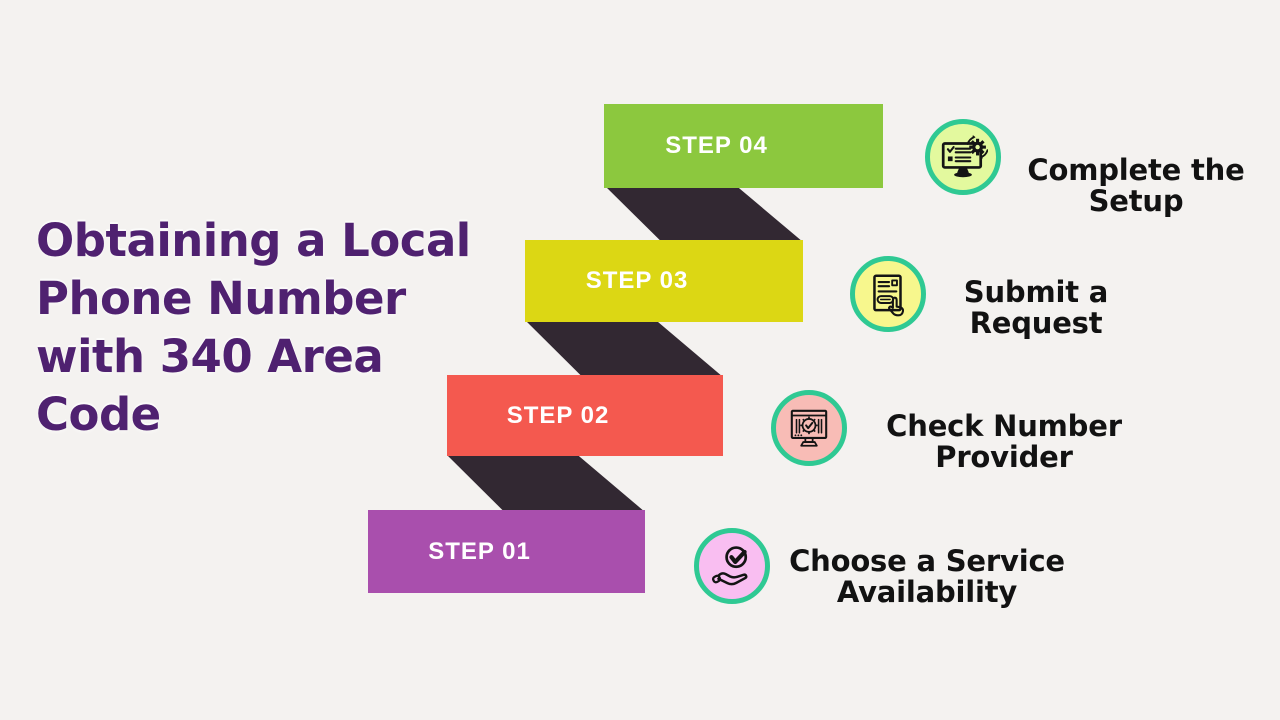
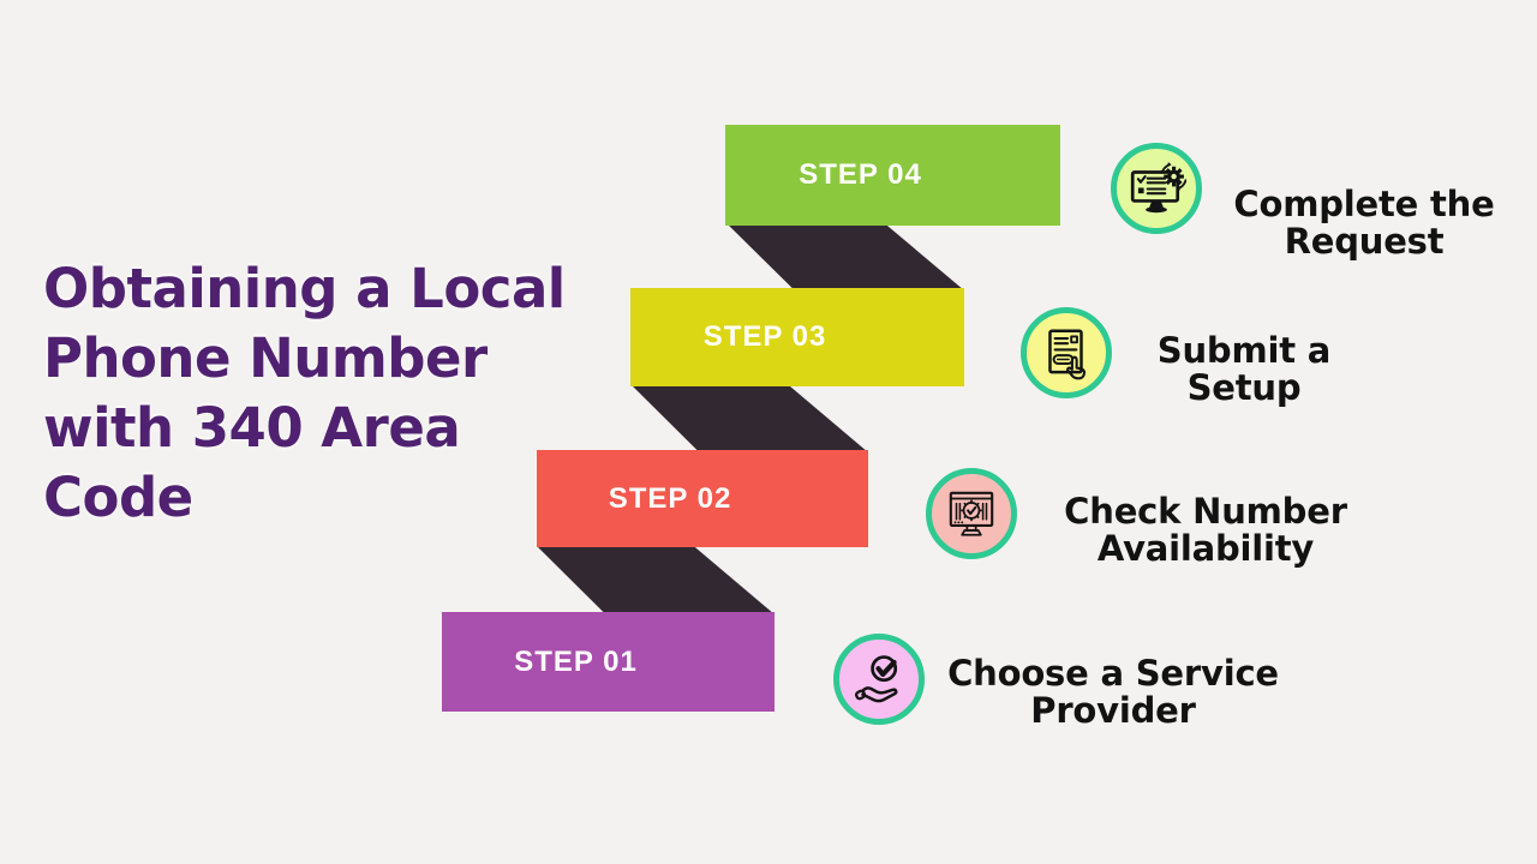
  Obtaining a Local
  Phone Number
  with 340 Area
  Code
  STEP 04
  STEP 03
  STEP 02
  STEP 01
  Complete the
- Setup
+ Request
  Submit a
- Request
+ Setup
  Check Number
- Provider
+ Availability
  Choose a Service
- Availability
+ Provider
